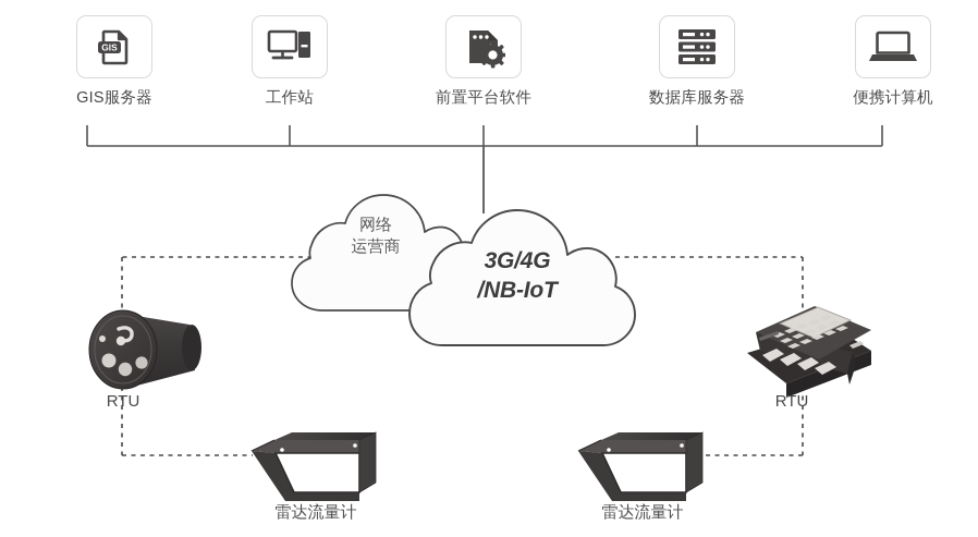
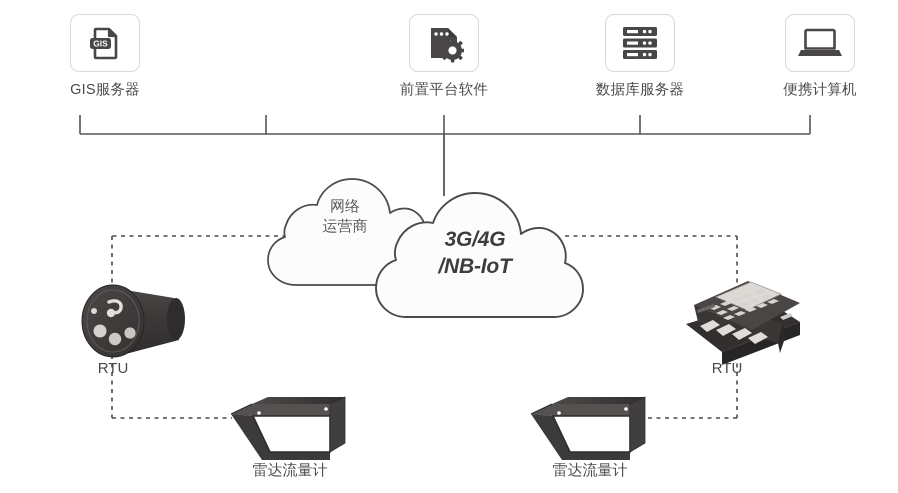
  GIS
  GIS服务器
- 工作站
  前置平台软件
  数据库服务器
  便携计算机
  网络
  运营商
  3G/4G
  /NB-IoT
  RTU
  RTU
  雷达流量计
  雷达流量计
